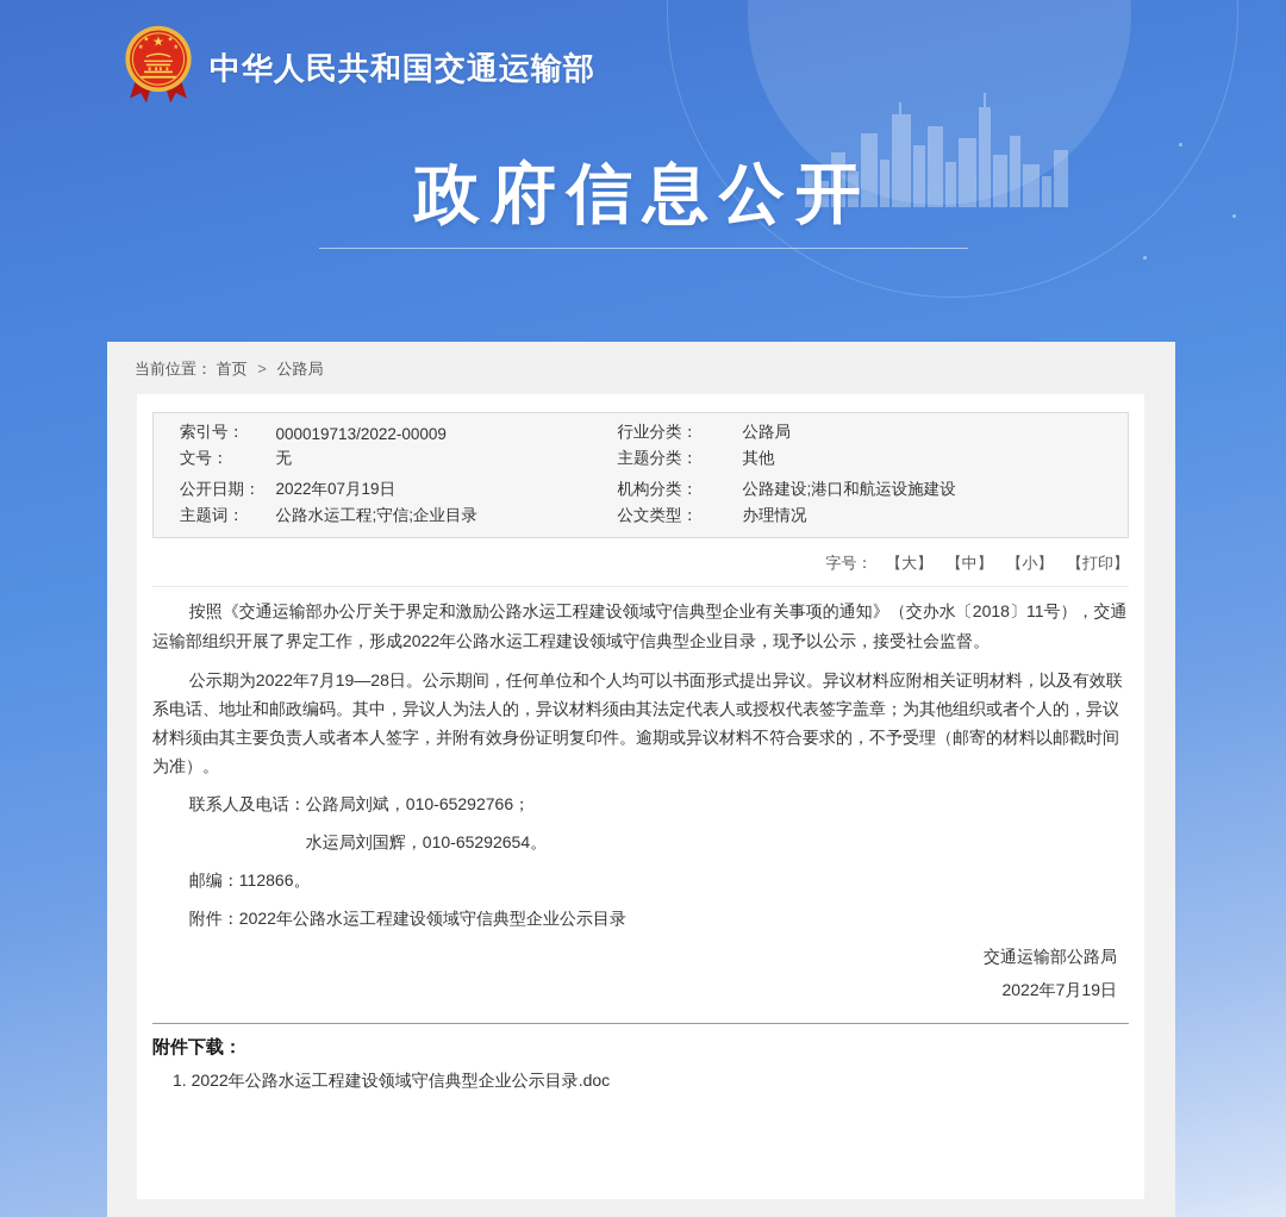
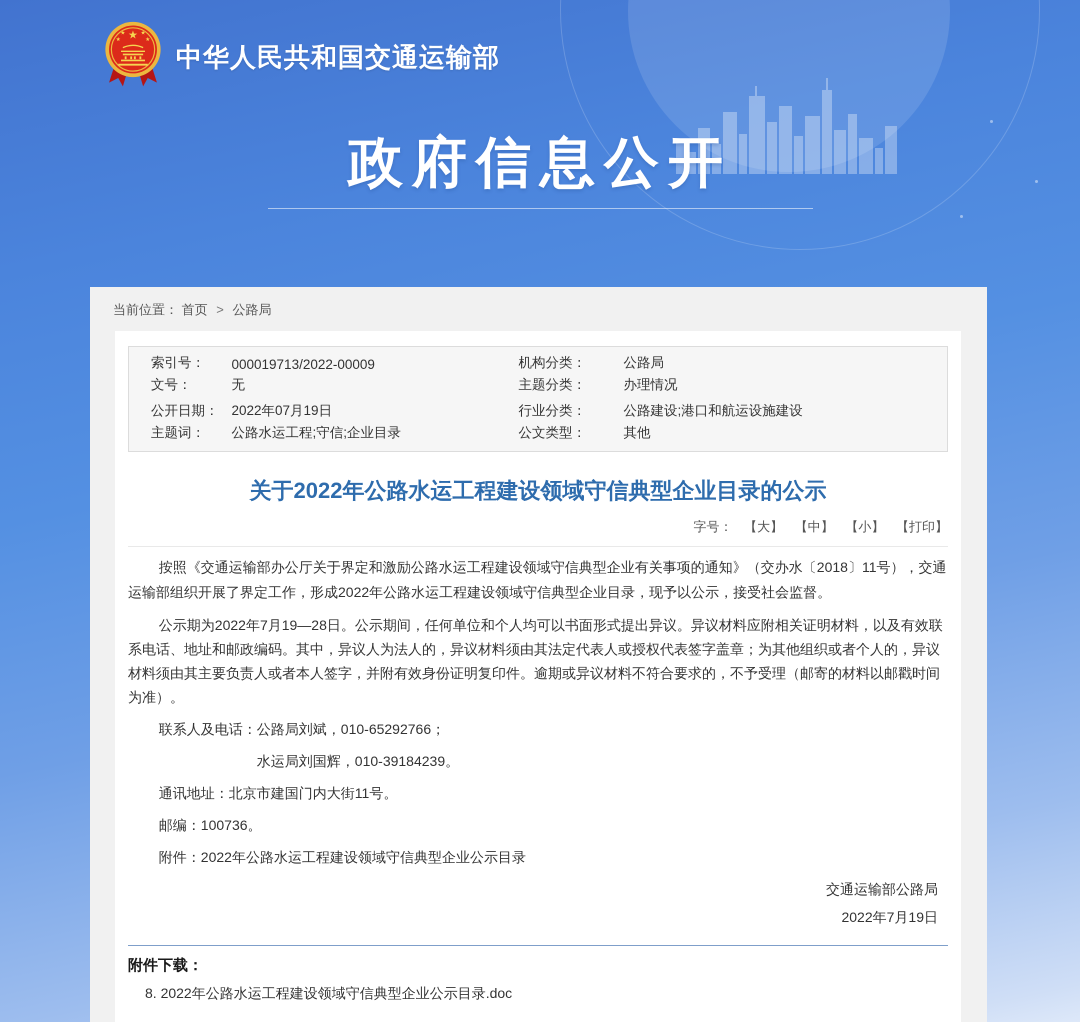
  ★
  中华人民共和国交通运输部
  政府信息公开
  当前位置： 首页 > 公路局
- 索引号：	000019713/2022-00009	行业分类：	公路局
+ 索引号：	000019713/2022-00009	机构分类：	公路局
- 文号：	无	主题分类：	其他
+ 文号：	无	主题分类：	办理情况
- 公开日期：	2022年07月19日	机构分类：	公路建设;港口和航运设施建设
+ 公开日期：	2022年07月19日	行业分类：	公路建设;港口和航运设施建设
- 主题词：	公路水运工程;守信;企业目录	公文类型：	办理情况
+ 主题词：	公路水运工程;守信;企业目录	公文类型：	其他
+ 关于2022年公路水运工程建设领域守信典型企业目录的公示
  字号： 【大】 【中】 【小】 【打印】
  按照《交通运输部办公厅关于界定和激励公路水运工程建设领域守信典型企业有关事项的通知》（交办水〔2018〕11号），交通运输部组织开展了界定工作，形成2022年公路水运工程建设领域守信典型企业目录，现予以公示，接受社会监督。
  公示期为2022年7月19—28日。公示期间，任何单位和个人均可以书面形式提出异议。异议材料应附相关证明材料，以及有效联系电话、地址和邮政编码。其中，异议人为法人的，异议材料须由其法定代表人或授权代表签字盖章；为其他组织或者个人的，异议材料须由其主要负责人或者本人签字，并附有效身份证明复印件。逾期或异议材料不符合要求的，不予受理（邮寄的材料以邮戳时间为准）。
  联系人及电话：公路局刘斌，010-65292766；
- 水运局刘国辉，010-65292654。
+ 水运局刘国辉，010-39184239。
+ 通讯地址：北京市建国门内大街11号。
- 邮编：112866。
+ 邮编：100736。
  附件：2022年公路水运工程建设领域守信典型企业公示目录
  交通运输部公路局
  2022年7月19日
  附件下载：
- 1. 2022年公路水运工程建设领域守信典型企业公示目录.doc
+ 8. 2022年公路水运工程建设领域守信典型企业公示目录.doc
